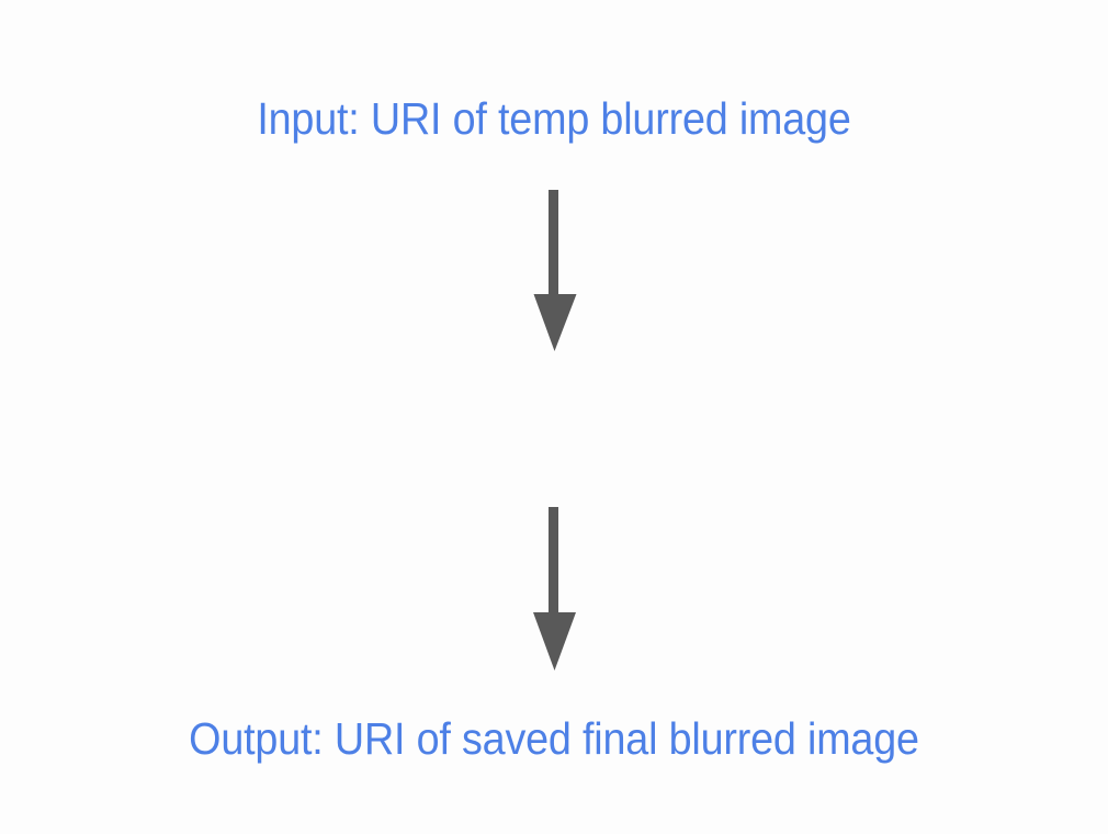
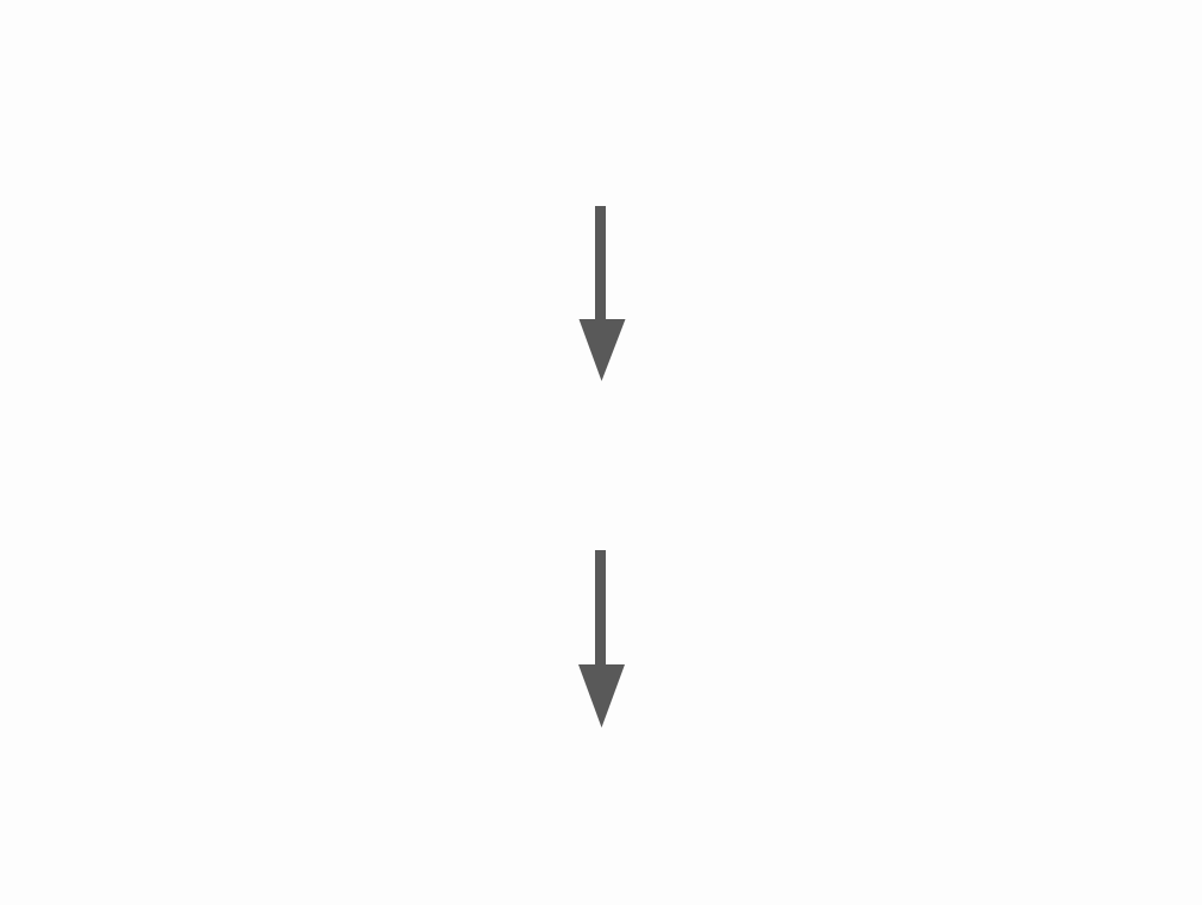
- Input: URI of temp blurred image
- Output: URI of saved final blurred image
